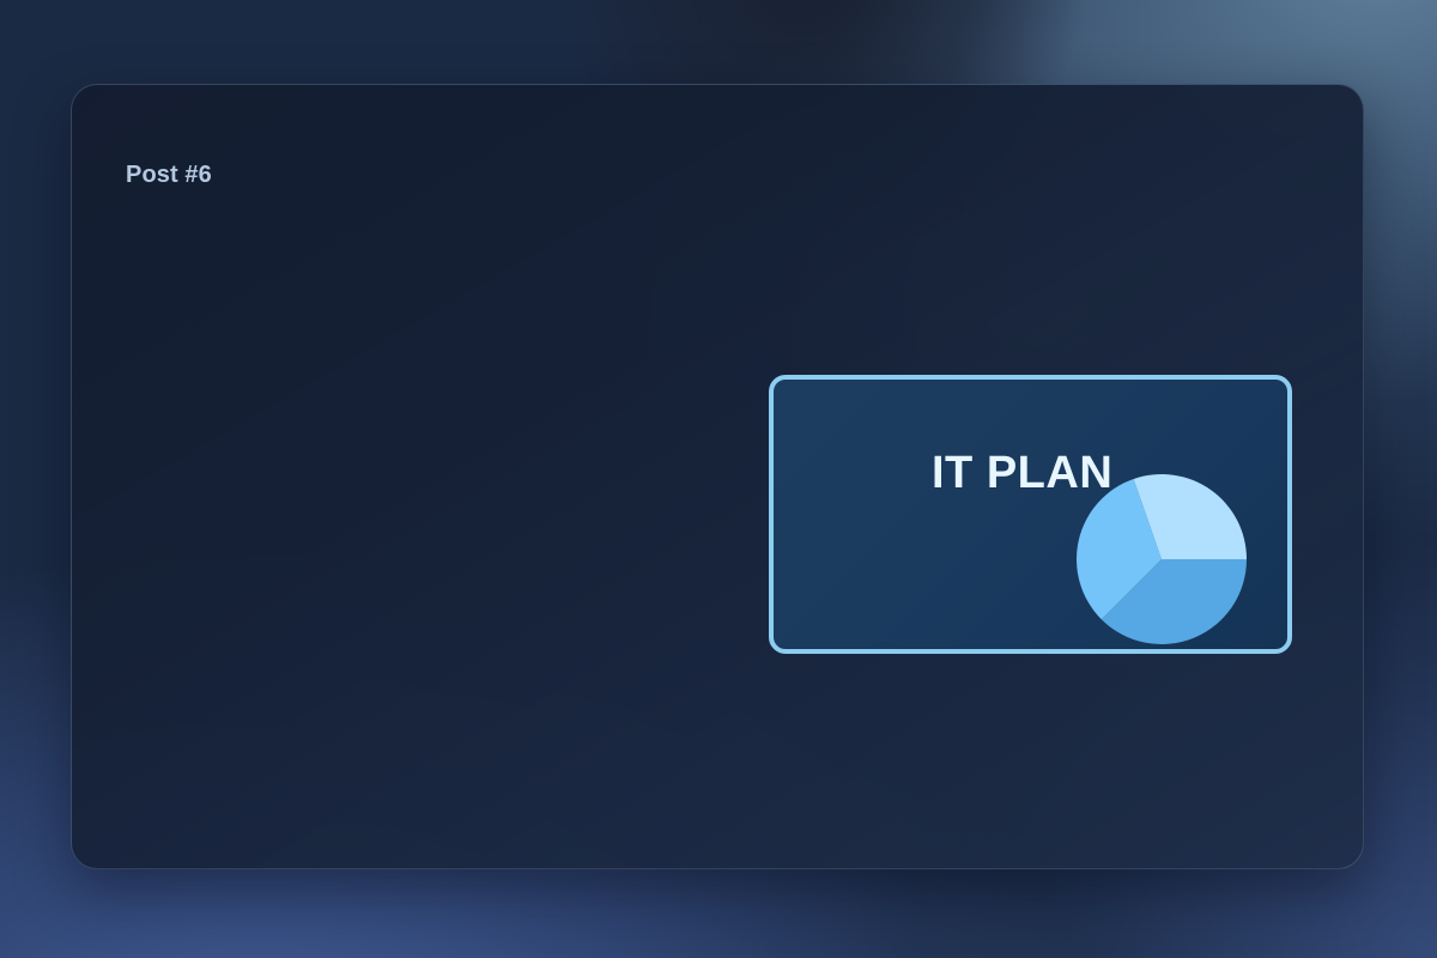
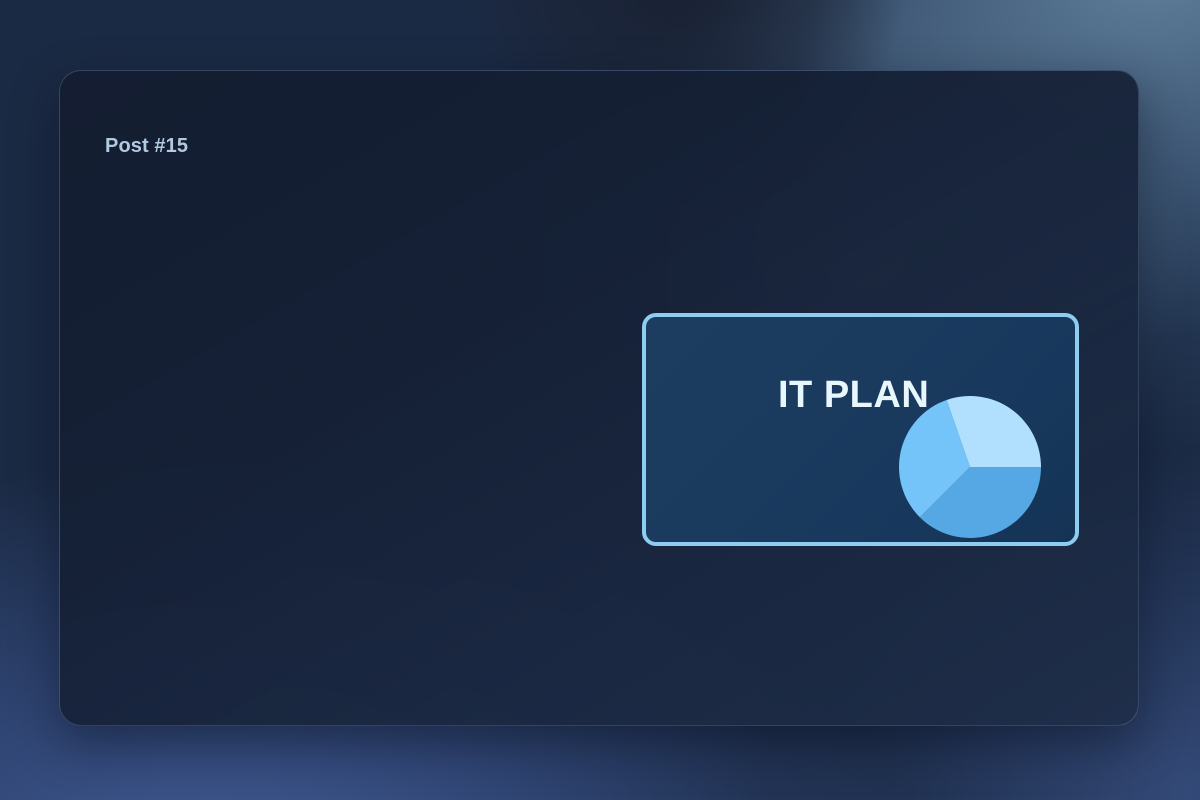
- Post #6
+ Post #15
  IT PLAN
